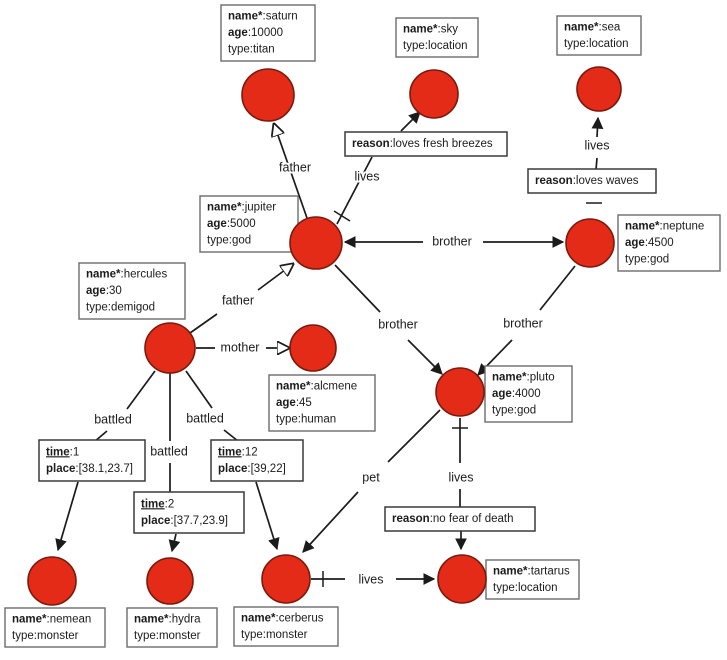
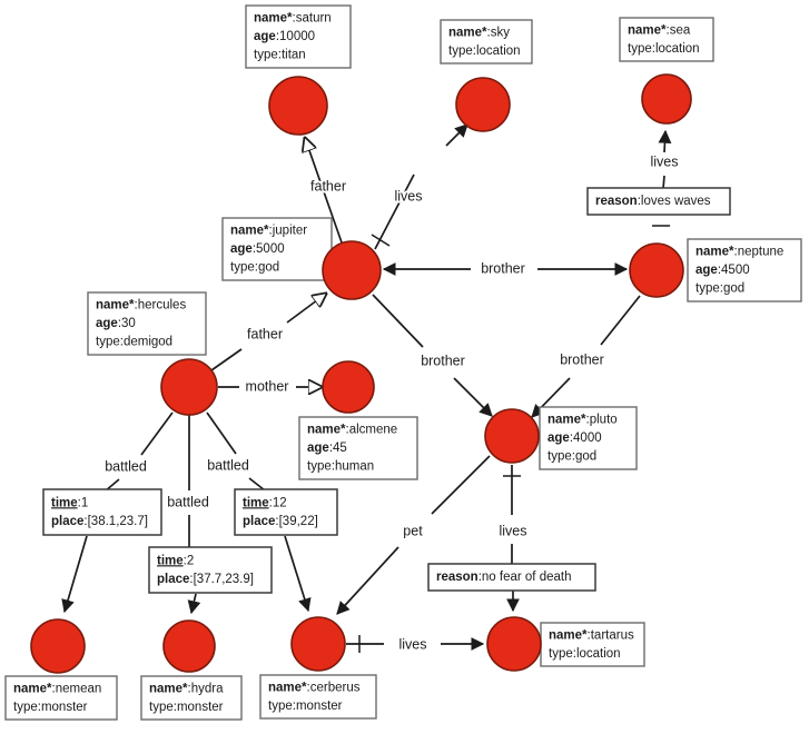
- reason:loves fresh breezes
  reason:loves waves
  time:1
  place:[38.1,23.7]
  time:2
  place:[37.7,23.9]
  time:12
  place:[39,22]
  reason:no fear of death
  father
  lives
  lives
  brother
  father
  mother
  brother
  brother
  battled
  battled
  battled
  pet
  lives
  lives
  name*:saturn
  age:10000
  type:titan
  name*:sky
  type:location
  name*:sea
  type:location
  name*:jupiter
  age:5000
  type:god
  name*:neptune
  age:4500
  type:god
  name*:hercules
  age:30
  type:demigod
  name*:alcmene
  age:45
  type:human
  name*:pluto
  age:4000
  type:god
  name*:nemean
  type:monster
  name*:hydra
  type:monster
  name*:cerberus
  type:monster
  name*:tartarus
  type:location
